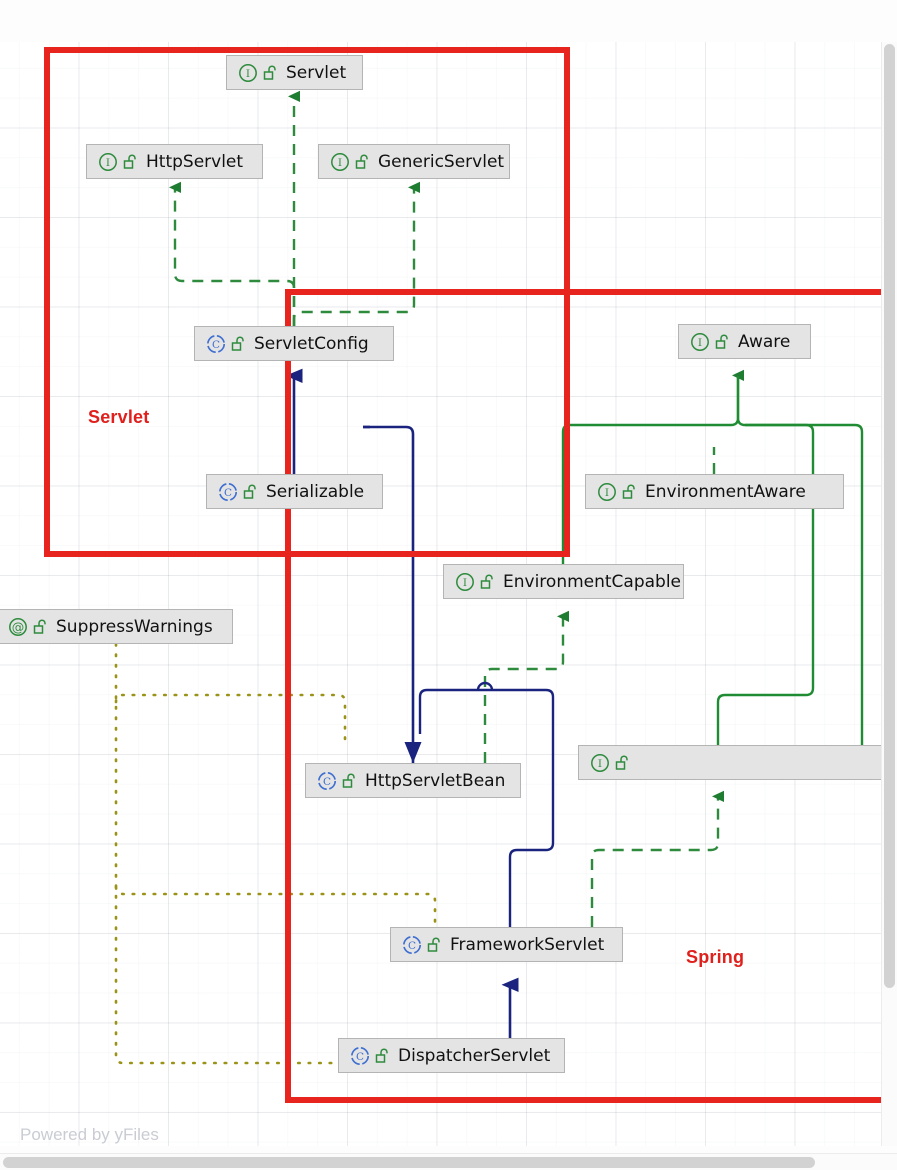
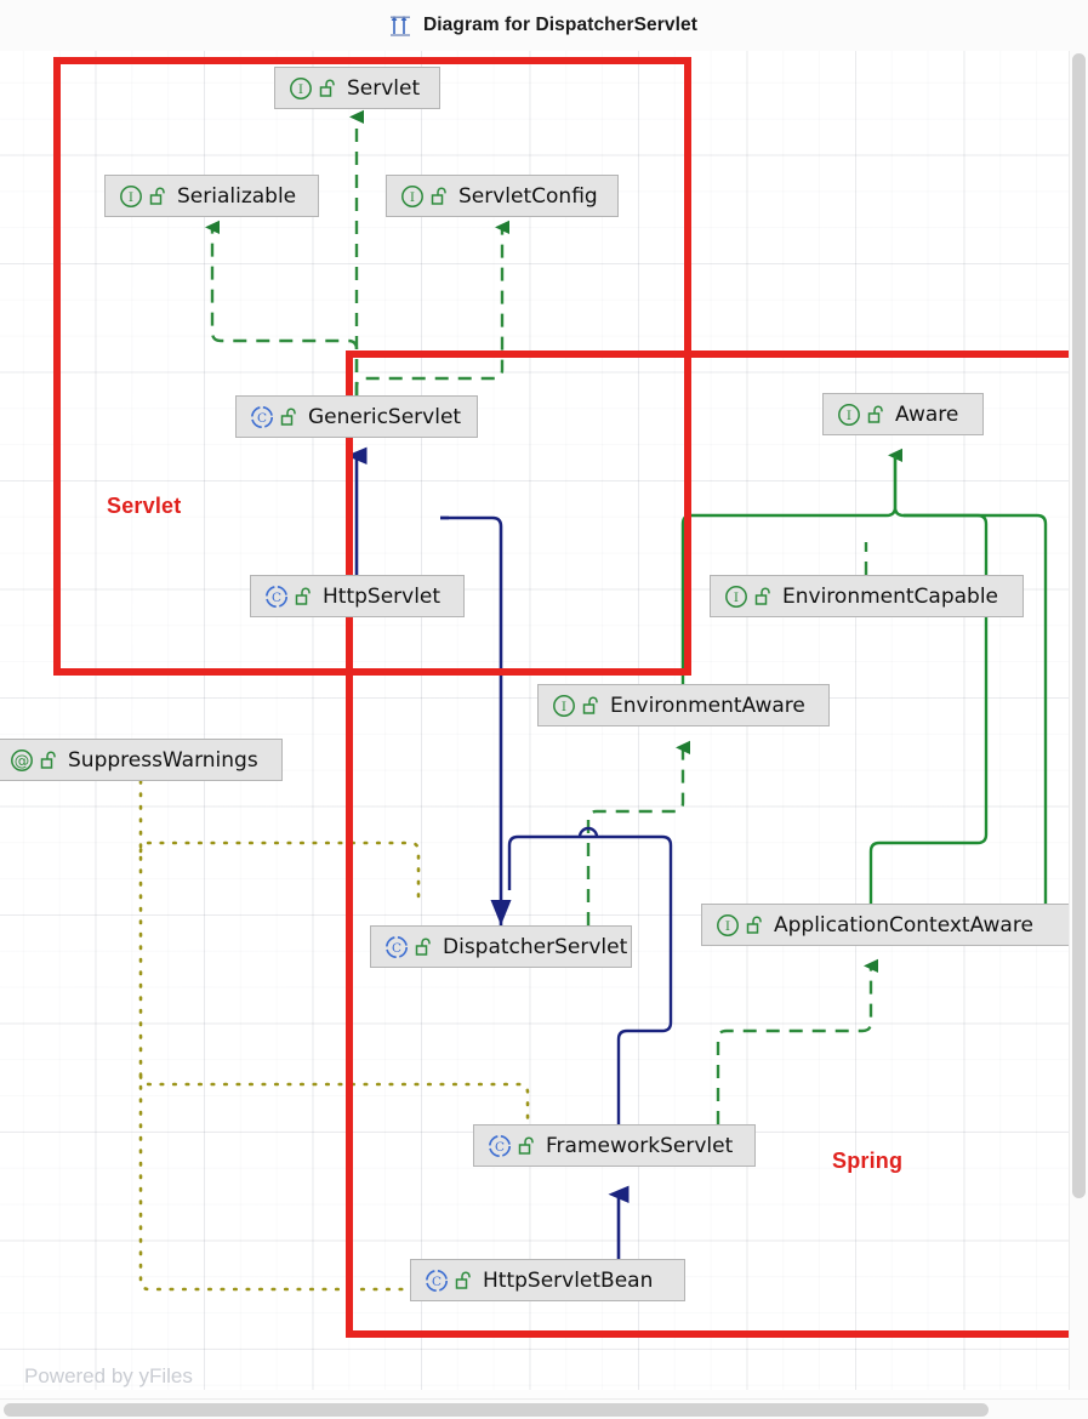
+ Diagram for DispatcherServlet
  Servlet
  Spring
  I
  Servlet
  I
- HttpServlet
+ Serializable
  I
- GenericServlet
+ ServletConfig
  C
- ServletConfig
+ GenericServlet
  C
- Serializable
+ HttpServlet
  I
  Aware
  I
- EnvironmentAware
+ EnvironmentCapable
  I
- EnvironmentCapable
+ EnvironmentAware
  I
+ ApplicationContextAware
  @
  SuppressWarnings
  C
- HttpServletBean
+ DispatcherServlet
  C
  FrameworkServlet
  C
- DispatcherServlet
+ HttpServletBean
  Powered by yFiles
